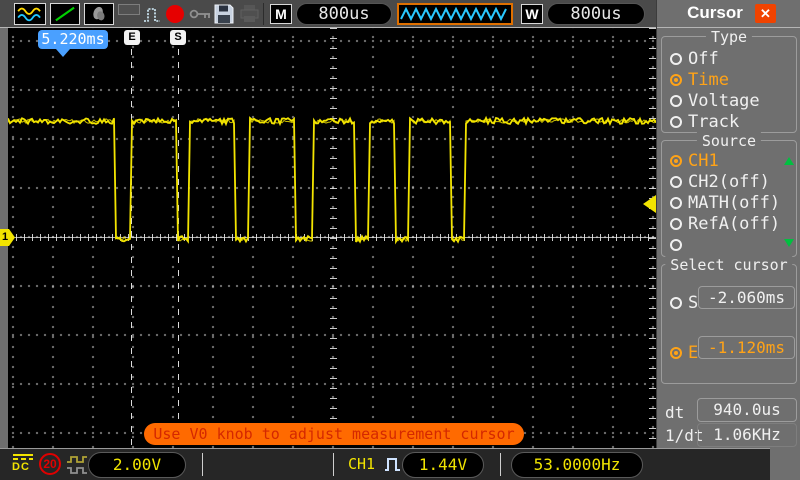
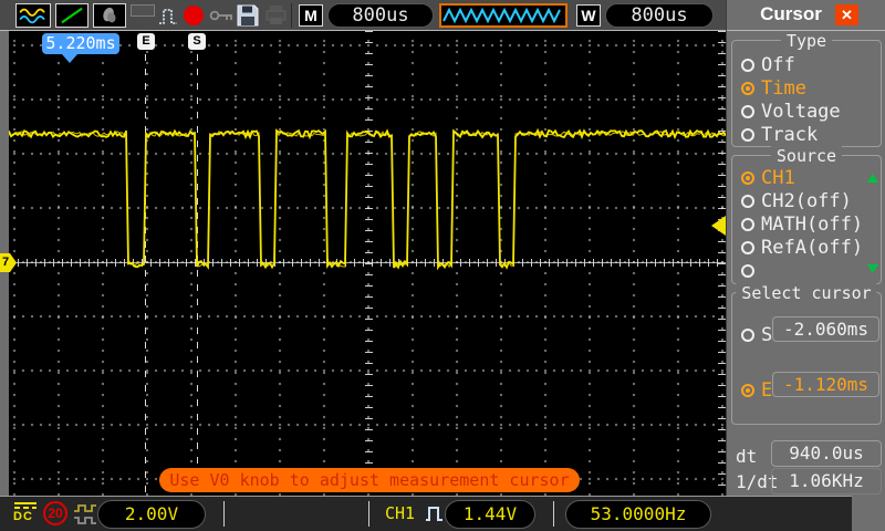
  M
  800us
  W
  800us
  E
  S
  5.220ms
- 1
+ 7
  Use V0 knob to adjust measurement cursor
  Cursor
  ✕
  Type
  Off
  Time
  Voltage
  Track
  Source
  CH1
  CH2(off)
  MATH(off)
  RefA(off)
  Select cursor
  S
  -2.060ms
  E
  -1.120ms
  dt
  940.0us
  1/dt
  1.06KHz
  DC
  20
  2.00V
  CH1
  1.44V
  53.0000Hz
